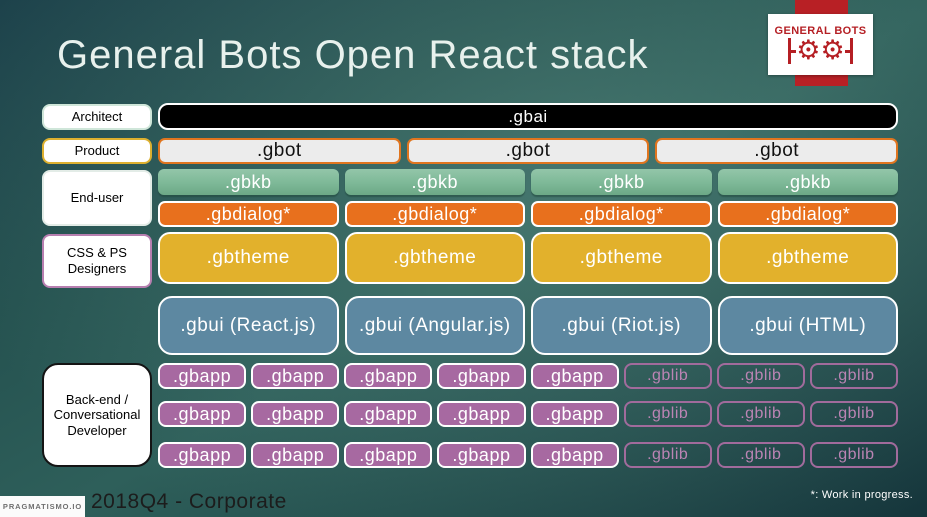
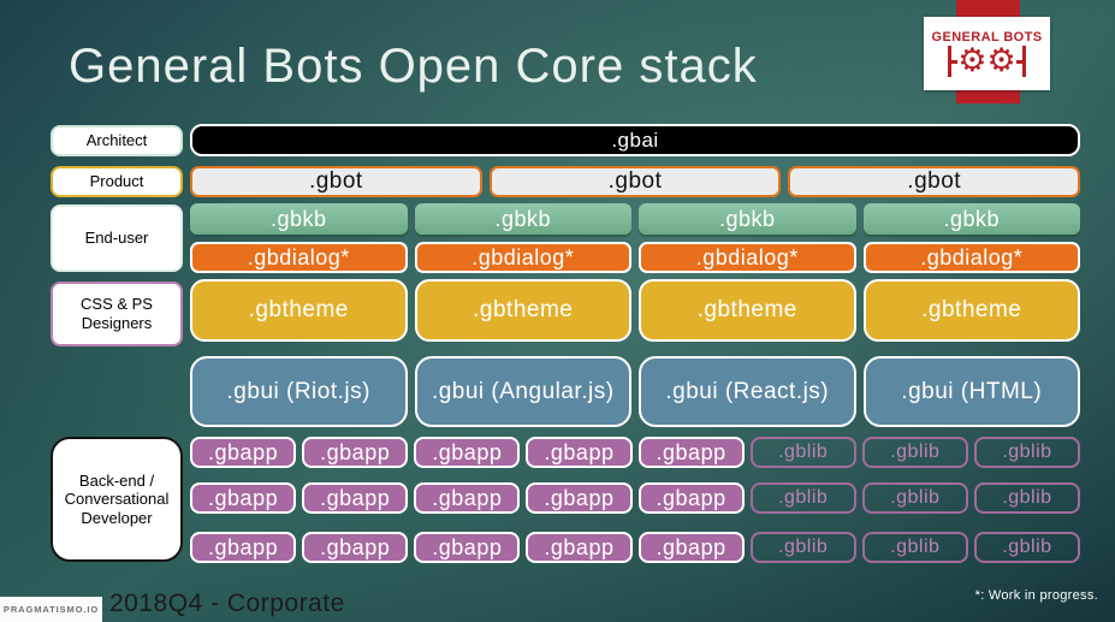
- General Bots Open React stack
+ General Bots Open Core stack
  GENERAL BOTS
  ⚙
  ⚙
  Architect
  Product
  End-user
  CSS & PS Designers
  Back-end / Conversational Developer
  .gbai
  .gbot
  .gbot
  .gbot
  .gbkb
  .gbkb
  .gbkb
  .gbkb
  .gbdialog*
  .gbdialog*
  .gbdialog*
  .gbdialog*
  .gbtheme
  .gbtheme
  .gbtheme
  .gbtheme
- .gbui (React.js)
+ .gbui (Riot.js)
  .gbui (Angular.js)
- .gbui (Riot.js)
+ .gbui (React.js)
  .gbui (HTML)
  .gbapp
  .gbapp
  .gbapp
  .gbapp
  .gbapp
  .gblib
  .gblib
  .gblib
  .gbapp
  .gbapp
  .gbapp
  .gbapp
  .gbapp
  .gblib
  .gblib
  .gblib
  .gbapp
  .gbapp
  .gbapp
  .gbapp
  .gbapp
  .gblib
  .gblib
  .gblib
  PRAGMATISMO.IO
  2018Q4 - Corporate
  *: Work in progress.
